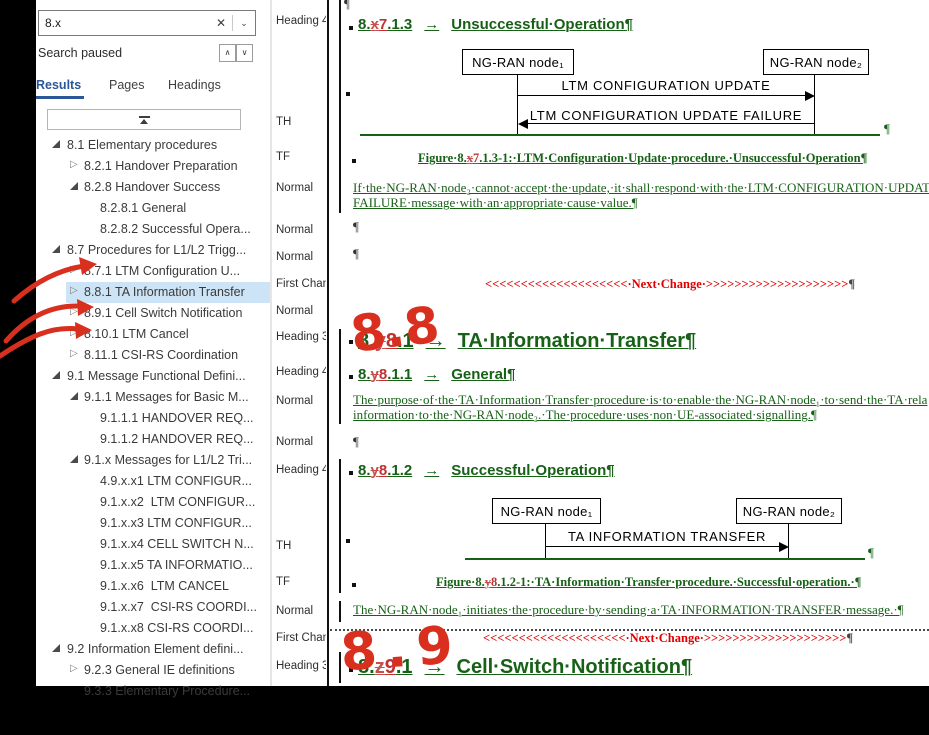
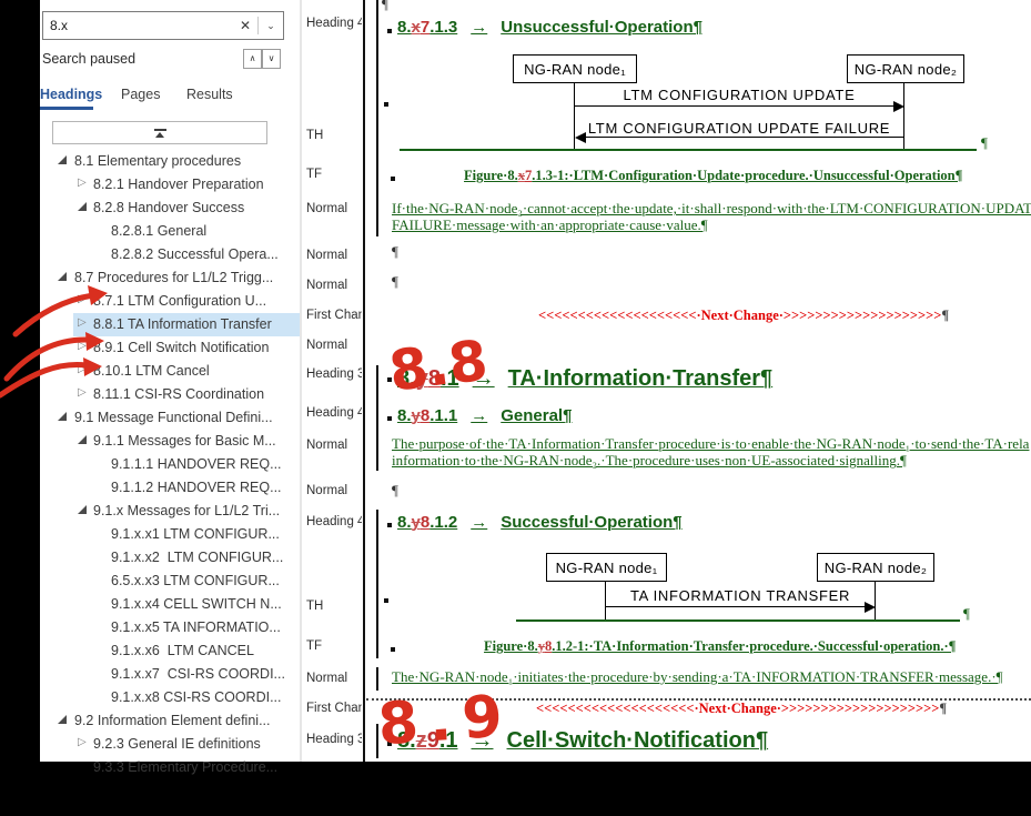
  8.x
  ✕
  ⌄
  Search paused
  ∧
  ∨
- Results
+ Headings
  Pages
- Headings
+ Results
  8.1 Elementary procedures
  ▷
  8.2.1 Handover Preparation
  8.2.8 Handover Success
  8.2.8.1 General
  8.2.8.2 Successful Opera...
  8.7 Procedures for L1/L2 Trigg...
  8.7.1 LTM Configuration U...
  ▷
  8.8.1 TA Information Transfer
  ▷
  8.9.1 Cell Switch Notification
  ▷
  8.10.1 LTM Cancel
  ▷
  8.11.1 CSI-RS Coordination
  9.1 Message Functional Defini...
  9.1.1 Messages for Basic M...
  9.1.1.1 HANDOVER REQ...
  9.1.1.2 HANDOVER REQ...
  9.1.x Messages for L1/L2 Tri...
- 4.9.x.x1 LTM CONFIGUR...
+ 9.1.x.x1 LTM CONFIGUR...
  9.1.x.x2 LTM CONFIGUR...
- 9.1.x.x3 LTM CONFIGUR...
+ 6.5.x.x3 LTM CONFIGUR...
  9.1.x.x4 CELL SWITCH N...
  9.1.x.x5 TA INFORMATIO...
  9.1.x.x6 LTM CANCEL
  9.1.x.x7 CSI-RS COORDI...
  9.1.x.x8 CSI-RS COORDI...
  9.2 Information Element defini...
  ▷
  9.2.3 General IE definitions
  9.3.3 Elementary Procedure...
  Heading 4
  TH
  TF
  Normal
  Normal
  Normal
  First Chan
  Normal
  Heading 3
  Heading 4
  Normal
  Normal
  Heading 4
  TH
  TF
  Normal
  First Chan
  Heading 3
  ¶
  8.x7.1.3 → Unsuccessful·Operation¶
  NG-RAN node₁
  NG-RAN node₂
  LTM CONFIGURATION UPDATE
  LTM CONFIGURATION UPDATE FAILURE
  ¶
  Figure·8.x7.1.3-1:·LTM·Configuration·Update·procedure.·Unsuccessful·Operation¶
  If·the·NG-RAN·node₂·cannot·accept·the·update,·it·shall·respond·with·the·LTM·CONFIGURATION·UPDAT
  FAILURE·message·with·an·appropriate·cause·value.¶
  ¶
  ¶
  <<<<<<<<<<<<<<<<<<<<·Next·Change·>>>>>>>>>>>>>>>>>>>>¶
  8.y8.1 → TA·Information·Transfer¶
  8.y8.1.1 → General¶
  The·purpose·of·the·TA·Information·Transfer·procedure·is·to·enable·the·NG-RAN·node₁·to·send·the·TA·rela
  information·to·the·NG-RAN·node₂.·The·procedure·uses·non·UE-associated·signalling.¶
  ¶
  8.y8.1.2 → Successful·Operation¶
  NG-RAN node₁
  NG-RAN node₂
  TA INFORMATION TRANSFER
  ¶
  Figure·8.y8.1.2-1:·TA·Information·Transfer·procedure.·Successful·operation.·¶
  The·NG-RAN·node₁·initiates·the·procedure·by·sending·a·TA·INFORMATION·TRANSFER·message.·¶
  <<<<<<<<<<<<<<<<<<<<·Next·Change·>>>>>>>>>>>>>>>>>>>>¶
  8.z9.1 → Cell·Switch·Notification¶
